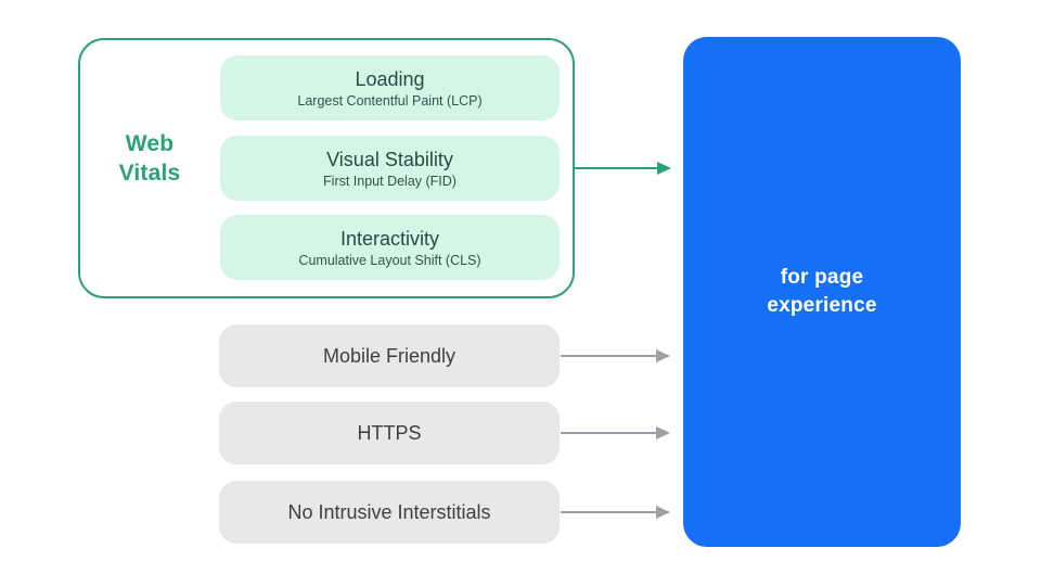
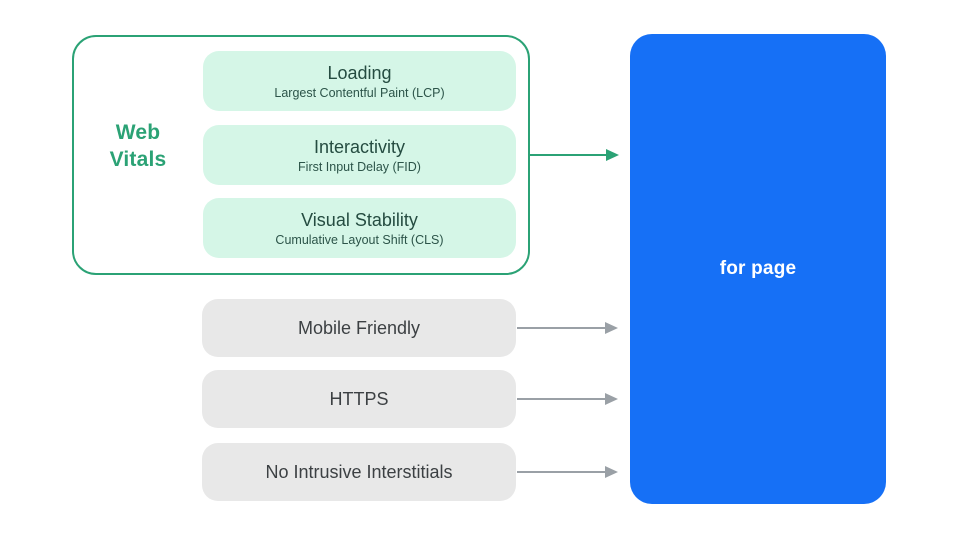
  Web
  Vitals
  Loading
  Largest Contentful Paint (LCP)
- Visual Stability
+ Interactivity
  First Input Delay (FID)
- Interactivity
+ Visual Stability
  Cumulative Layout Shift (CLS)
  Mobile Friendly
  HTTPS
  No Intrusive Interstitials
  for page
- experience
